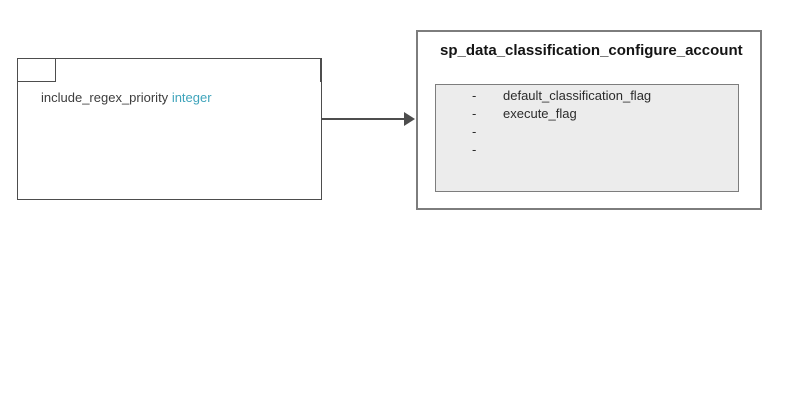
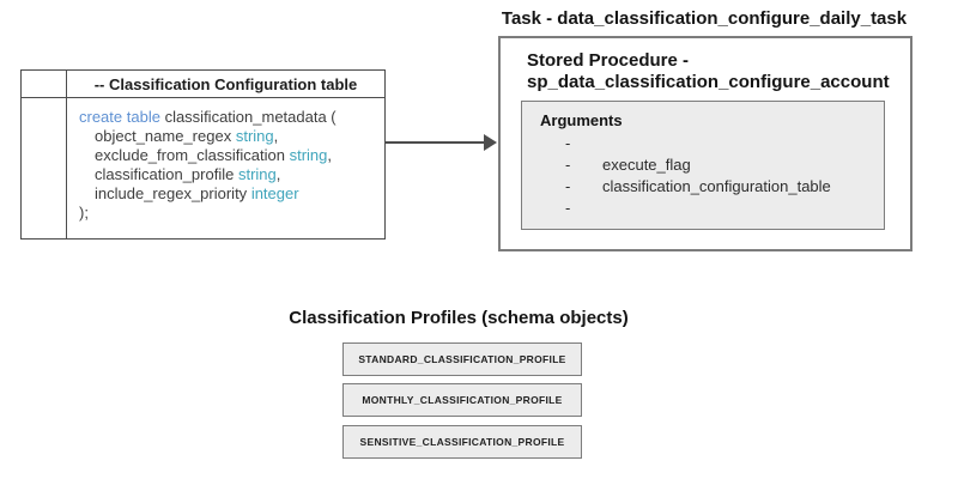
+ -- Classification Configuration table
+ create table classification_metadata (
+ object_name_regex string,
+ exclude_from_classification string,
+ classification_profile string,
  include_regex_priority integer
+ );
+ Task - data_classification_configure_daily_task
+ Stored Procedure -
  sp_data_classification_configure_account
+ Arguments
  -
- default_classification_flag
  -
  execute_flag
  -
+ classification_configuration_table
  -
+ Classification Profiles (schema objects)
+ STANDARD_CLASSIFICATION_PROFILE
+ MONTHLY_CLASSIFICATION_PROFILE
+ SENSITIVE_CLASSIFICATION_PROFILE
